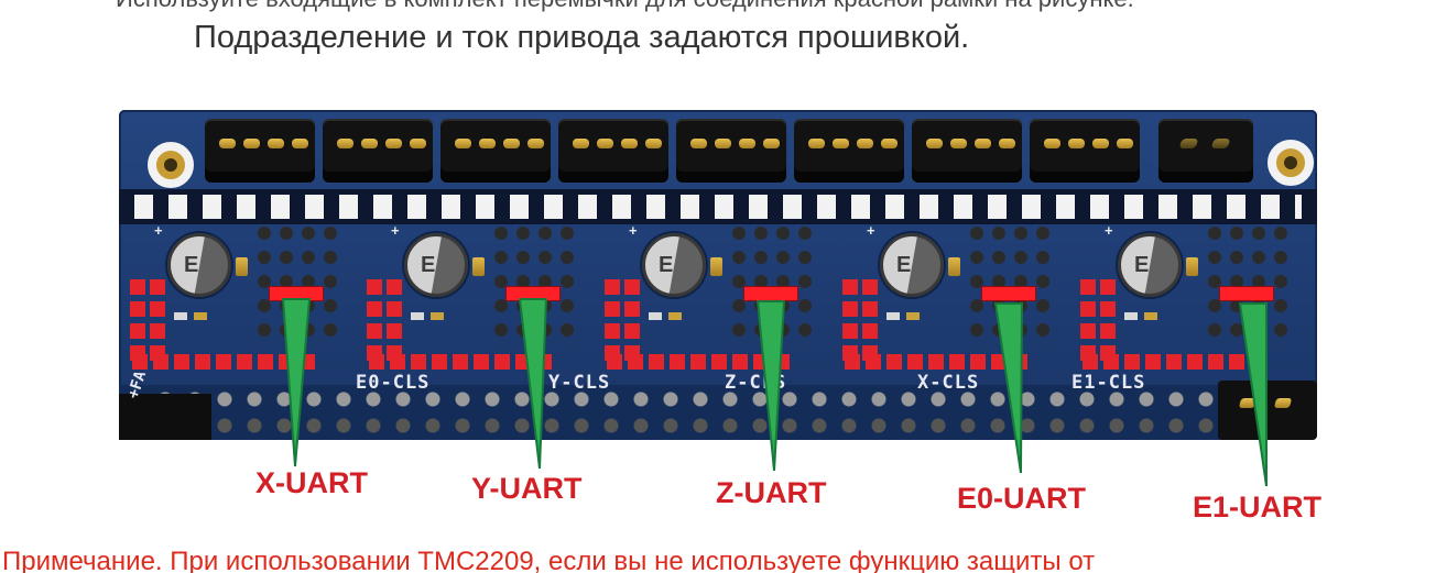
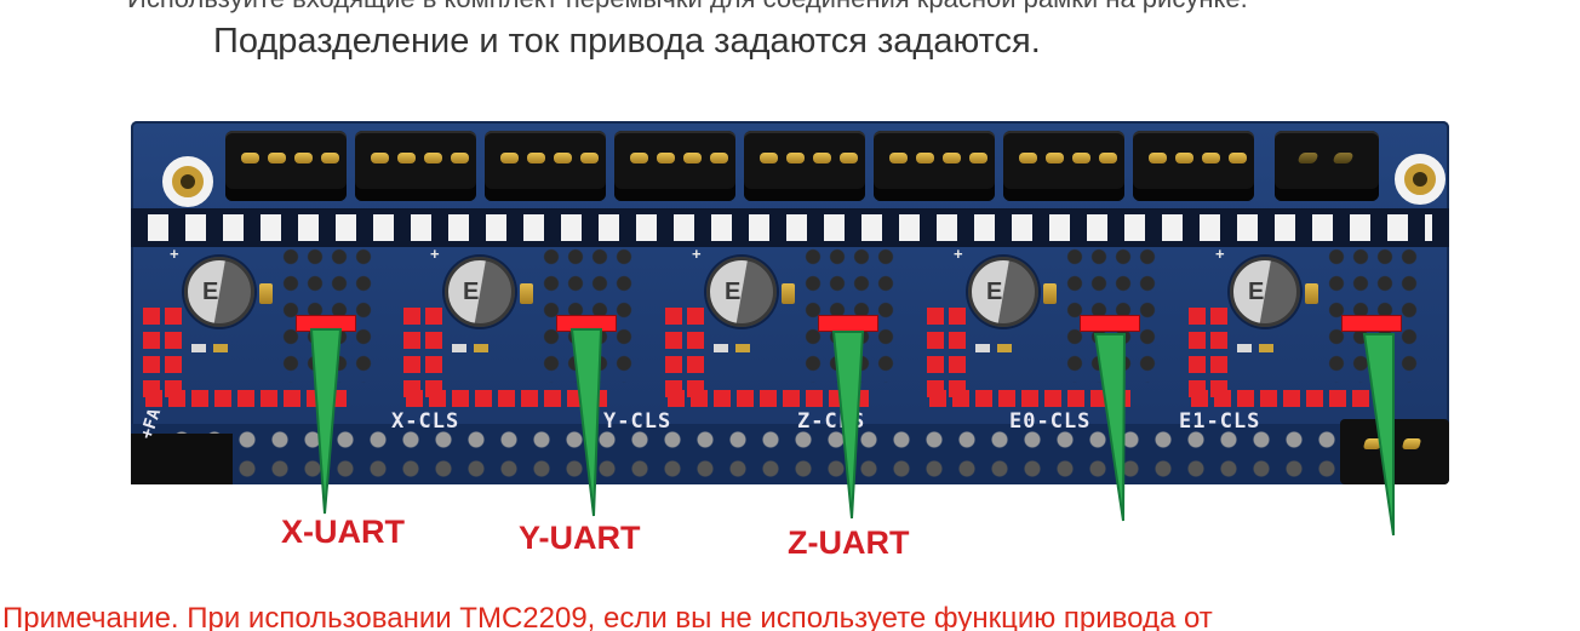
- Подразделение и ток привода задаются прошивкой.
+ Подразделение и ток привода задаются задаются.
  +
  E
  +
  E
  +
  E
  +
  E
  +
  E
- E0-CLS
+ X-CLS
  Y-CLS
- X-CLS
+ E0-CLS
  E1-CLS
  X-UART
  Y-UART
  Z-UART
- E0-UART
- E1-UART
- Примечание. При использовании TMC2209, если вы не используете функцию защиты от
+ Примечание. При использовании TMC2209, если вы не используете функцию привода от
